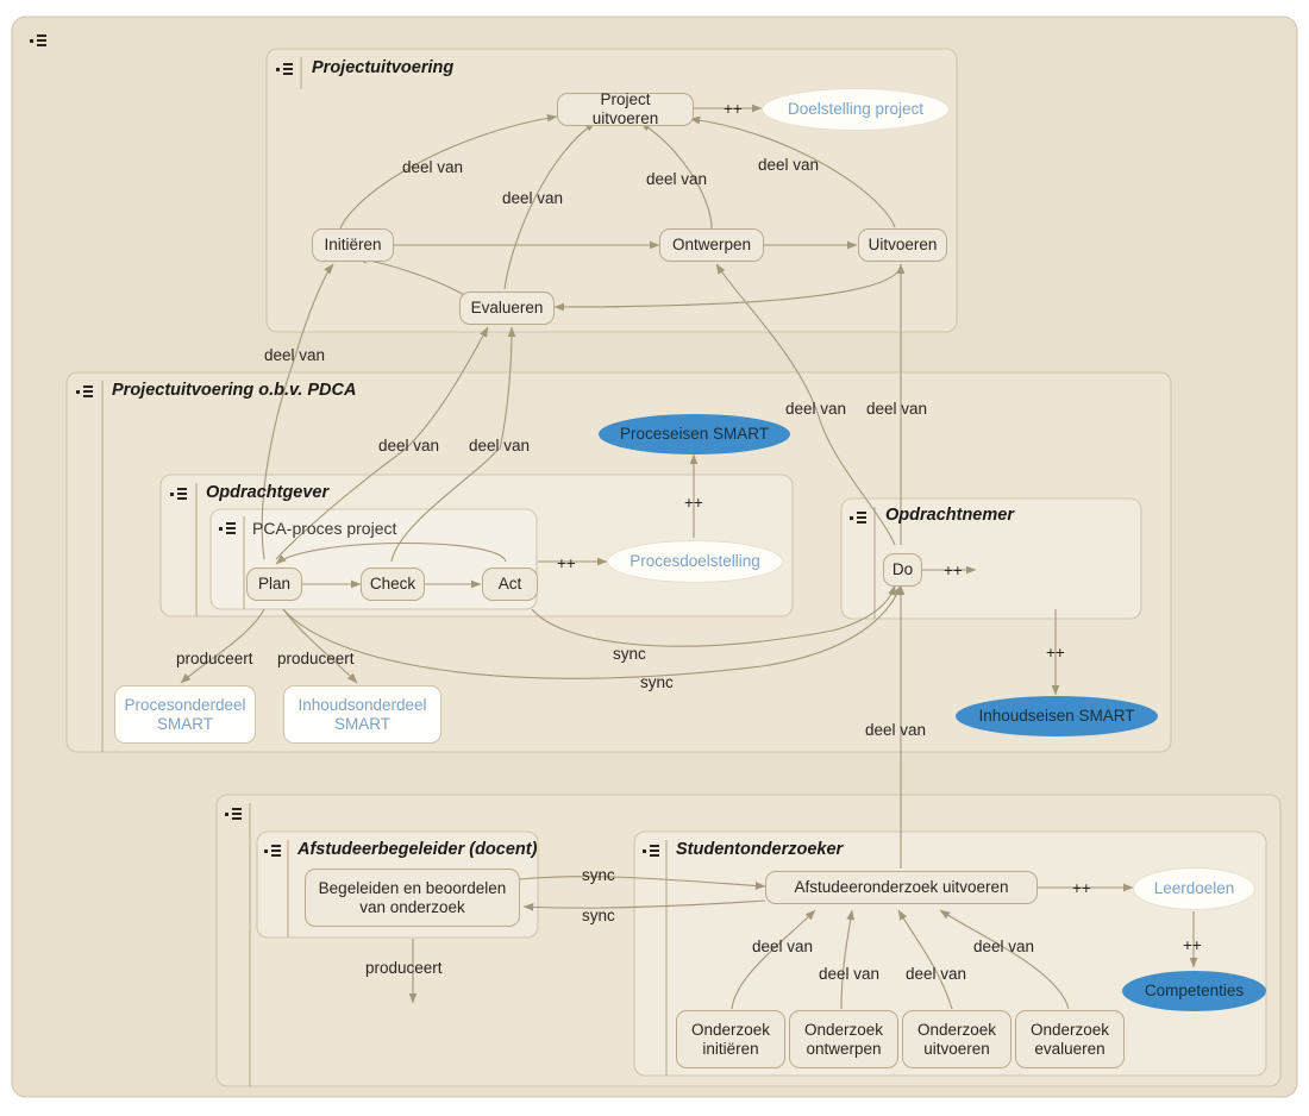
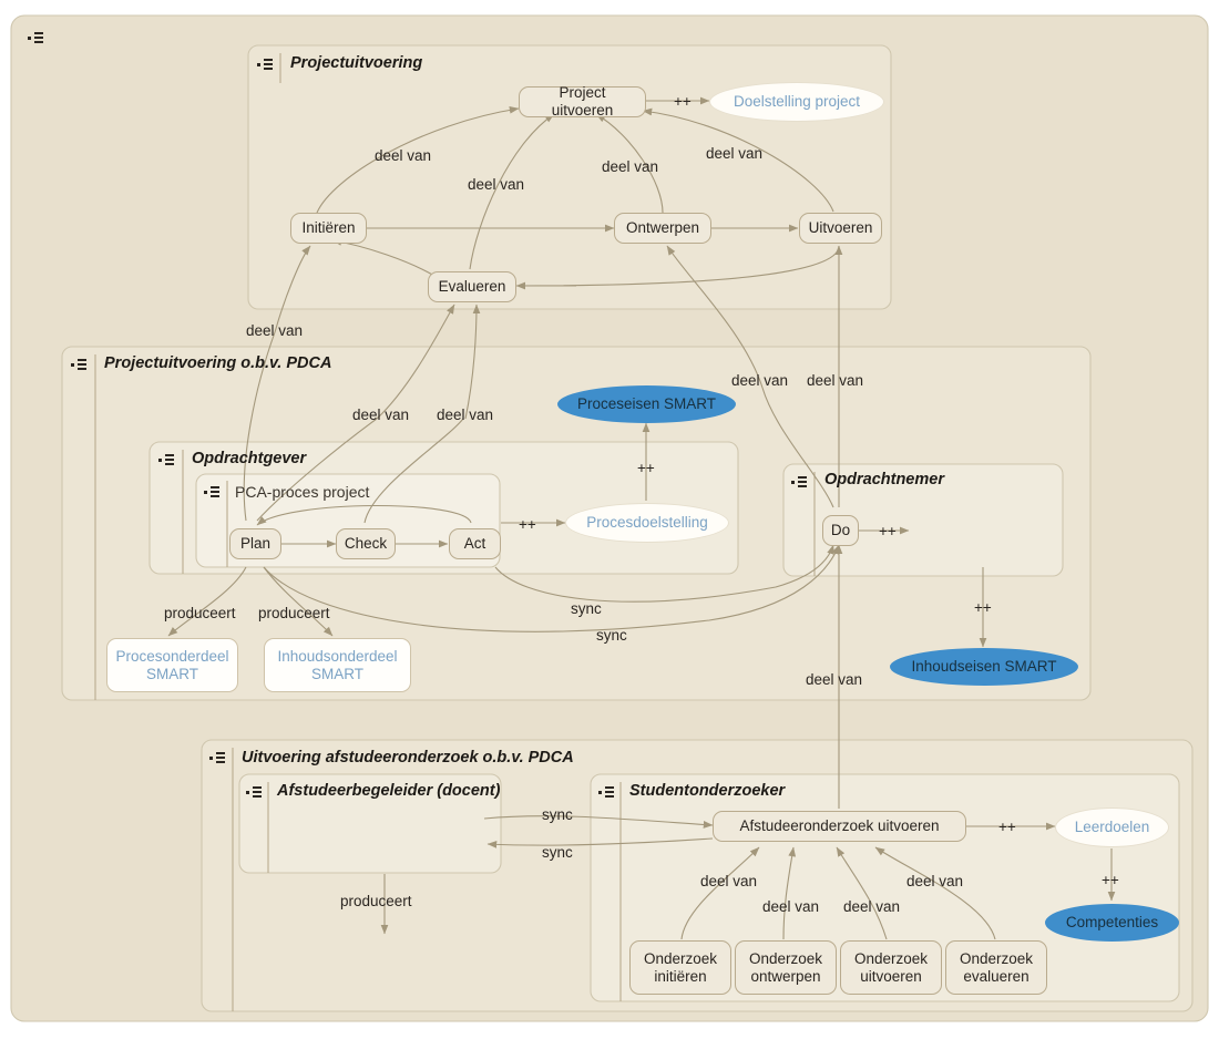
  Projectuitvoering
  Projectuitvoering o.b.v. PDCA
  Opdrachtgever
  PCA-proces project
  Opdrachtnemer
+ Uitvoering afstudeeronderzoek o.b.v. PDCA
  Afstudeerbegeleider (docent)
  Studentonderzoeker
  Project uitvoeren
  Doelstelling project
  Initiëren
  Ontwerpen
  Uitvoeren
  Evalueren
  Proceseisen SMART
  Plan
  Check
  Act
  Procesdoelstelling
  Do
  Inhoudseisen SMART
  Procesonderdeel
  SMART
  Inhoudsonderdeel
  SMART
- Begeleiden en beoordelen
- van onderzoek
  Afstudeeronderzoek uitvoeren
  Leerdoelen
  Competenties
  Onderzoek
  initiëren
  Onderzoek
  ontwerpen
  Onderzoek
  uitvoeren
  Onderzoek
  evalueren
  ++
  deel van
  deel van
  deel van
  deel van
  deel van
  deel van
  deel van
  deel van
  deel van
  ++
  ++
  ++
  ++
  produceert
  produceert
  sync
  sync
  deel van
  sync
  sync
  produceert
  ++
  ++
  deel van
  deel van
  deel van
  deel van
